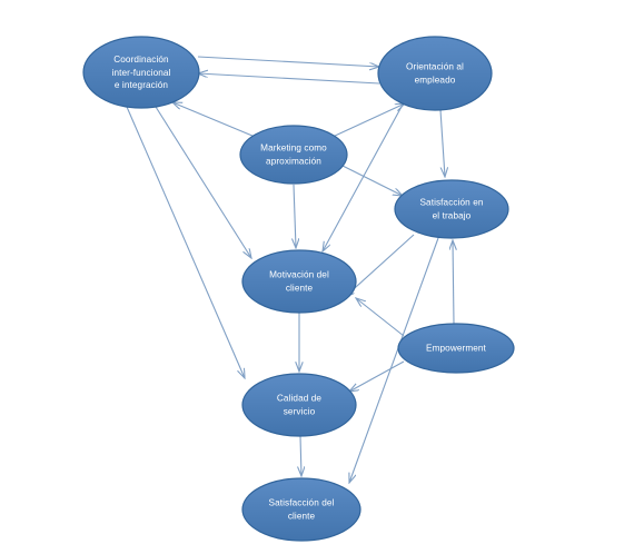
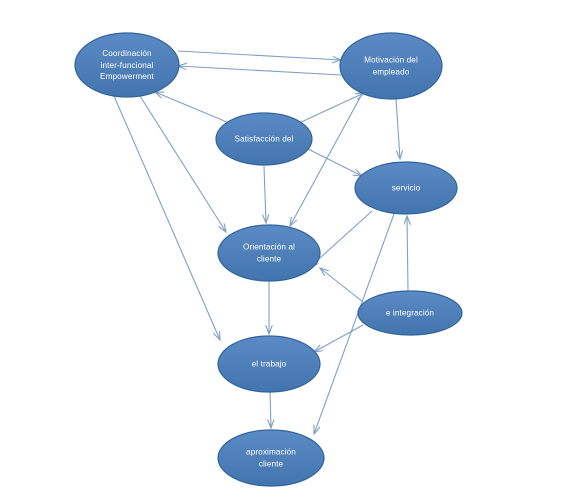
  Coordinación
  inter-funcional
- e integración
+ Empowerment
- Orientación al
+ Motivación del
  empleado
- Marketing como
- aproximación
+ Satisfacción del
- Satisfacción en
- el trabajo
+ servicio
- Motivación del
+ Orientación al
  cliente
- Empowerment
+ e integración
- Calidad de
- servicio
+ el trabajo
- Satisfacción del
+ aproximación
  cliente
